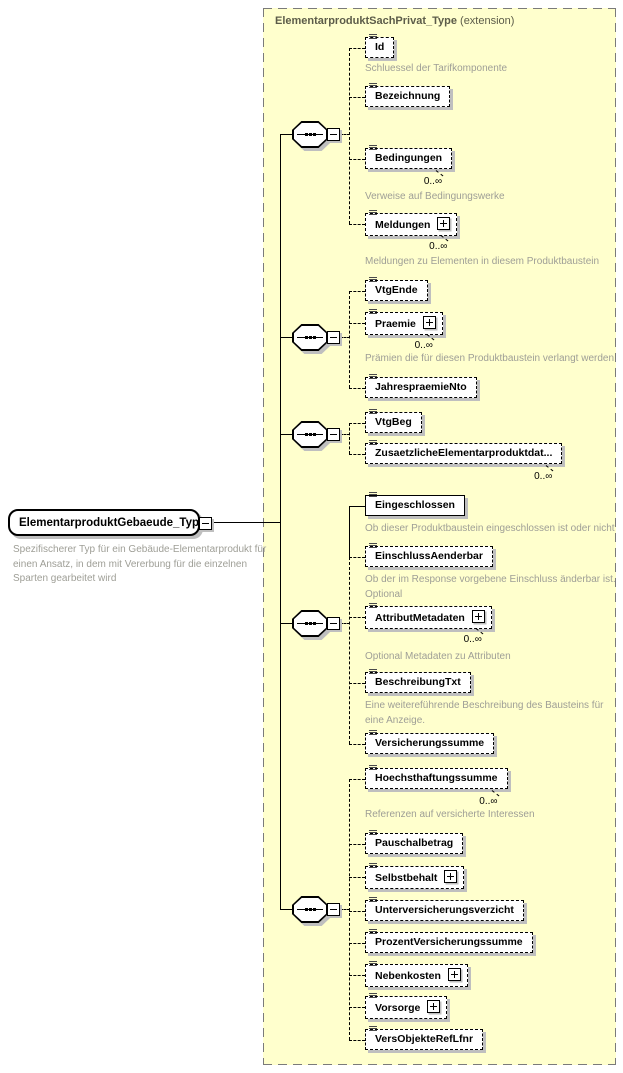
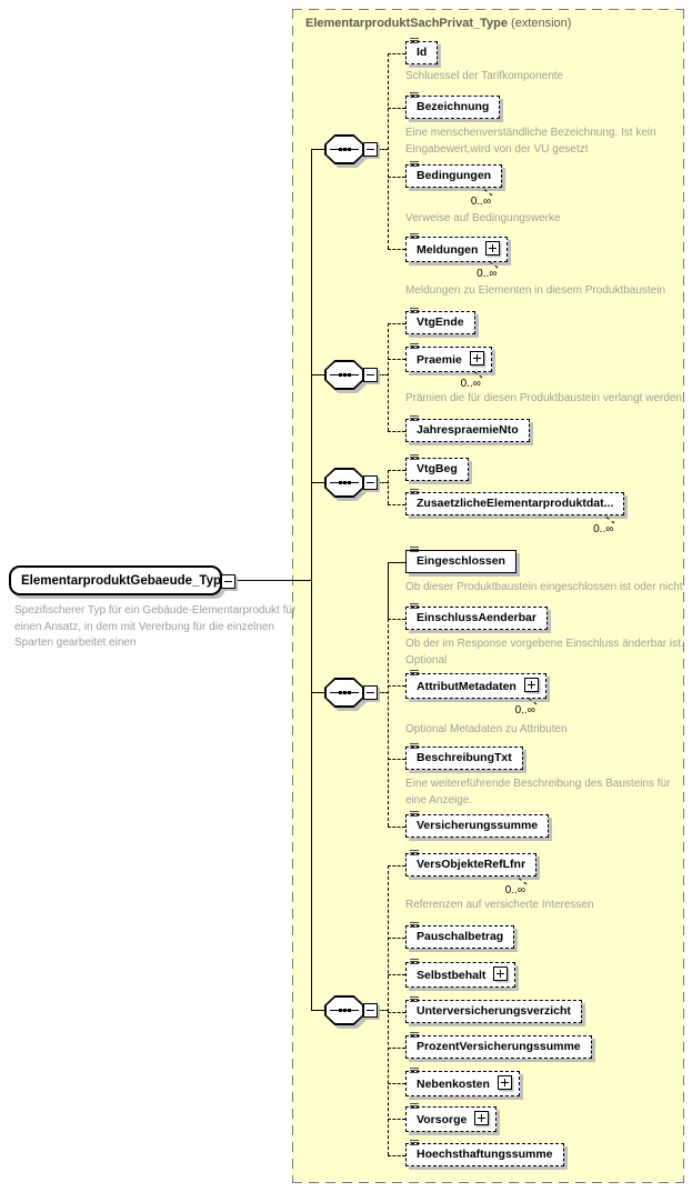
  ElementarproduktSachPrivat_Type (extension)
  ElementarproduktGebaeude_Typ
- Spezifischerer Typ für ein Gebäude-Elementarprodukt für einen Ansatz, in dem mit Vererbung für die einzelnen Sparten gearbeitet wird
+ Spezifischerer Typ für ein Gebäude-Elementarprodukt für einen Ansatz, in dem mit Vererbung für die einzelnen Sparten gearbeitet einen
  Id
  Schluessel der Tarifkomponente
  Bezeichnung
+ Eine menschenverständliche Bezeichnung. Ist kein Eingabewert,wird von der VU gesetzt
  Bedingungen
  0..∞
  Verweise auf Bedingungswerke
  Meldungen
  0..∞
  Meldungen zu Elementen in diesem Produktbaustein
  VtgEnde
  Praemie
  0..∞
  Prämien die für diesen Produktbaustein verlangt werden
  JahrespraemieNto
  VtgBeg
  ZusaetzlicheElementarproduktdat...
  0..∞
  Eingeschlossen
  Ob dieser Produktbaustein eingeschlossen ist oder nicht
  EinschlussAenderbar
  Ob der im Response vorgebene Einschluss änderbar ist. Optional
  AttributMetadaten
  0..∞
  Optional Metadaten zu Attributen
  BeschreibungTxt
  Eine weitereführende Beschreibung des Bausteins für eine Anzeige.
  Versicherungssumme
- Hoechsthaftungssumme
+ VersObjekteRefLfnr
  0..∞
  Referenzen auf versicherte Interessen
  Pauschalbetrag
  Selbstbehalt
  Unterversicherungsverzicht
  ProzentVersicherungssumme
  Nebenkosten
  Vorsorge
- VersObjekteRefLfnr
+ Hoechsthaftungssumme
